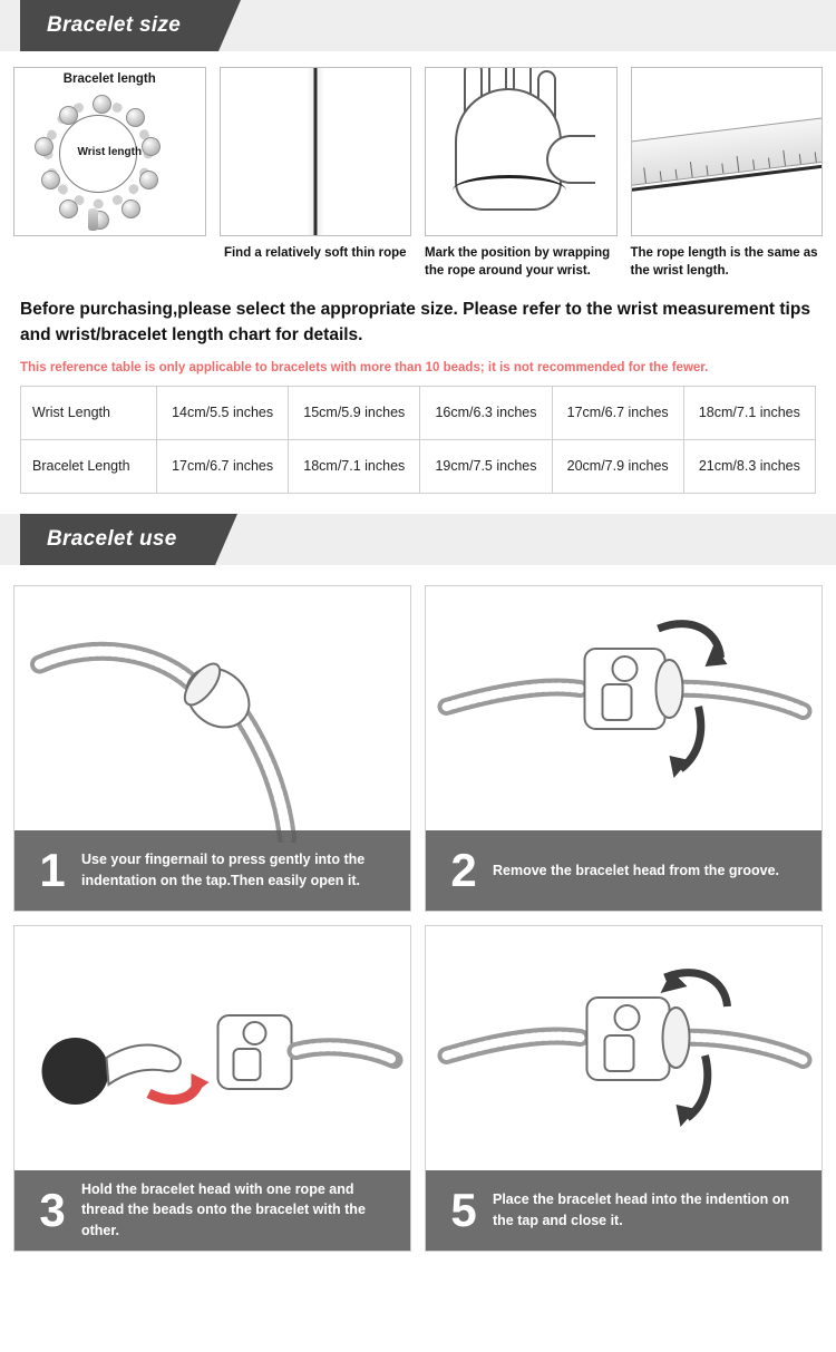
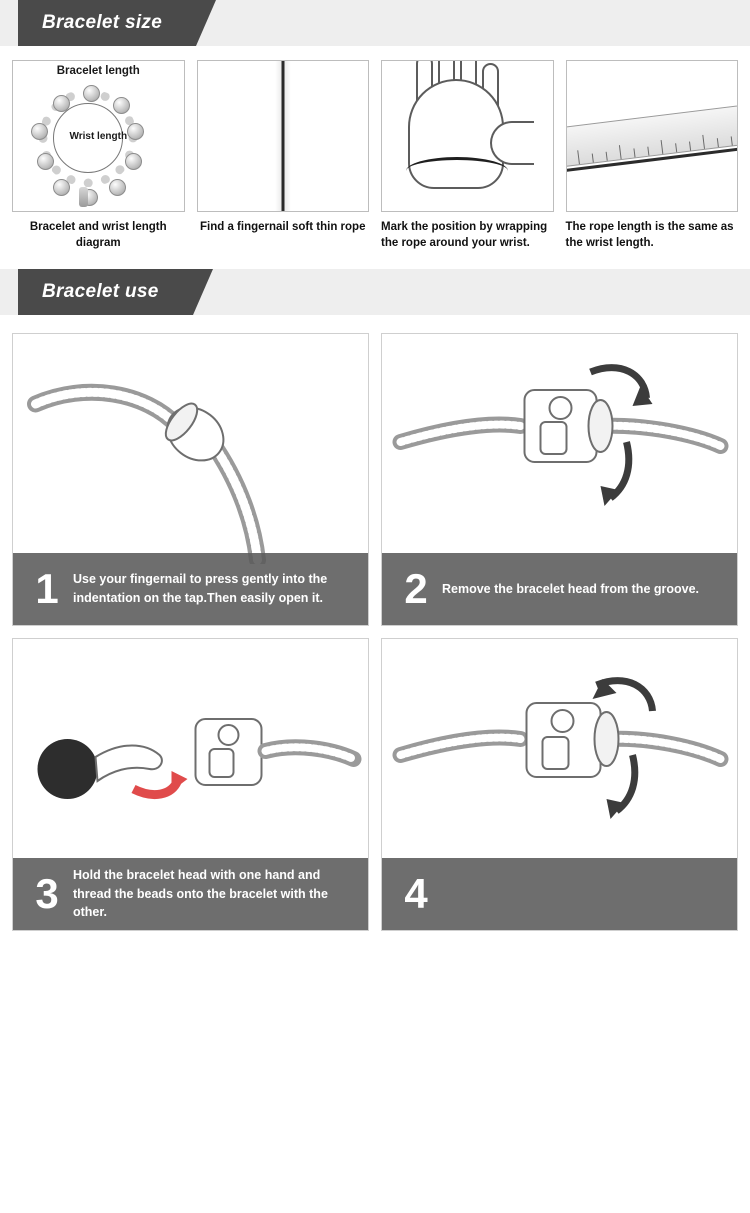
  Bracelet size
  Bracelet length
  Wrist length
+ Bracelet and wrist length diagram
- Find a relatively soft thin rope
+ Find a fingernail soft thin rope
  Mark the position by wrapping the rope around your wrist.
  The rope length is the same as the wrist length.
- Before purchasing,please select the appropriate size. Please refer to the wrist measurement tips and wrist/bracelet length chart for details.
- This reference table is only applicable to bracelets with more than 10 beads; it is not recommended for the fewer.
- Wrist Length	14cm/5.5 inches	15cm/5.9 inches	16cm/6.3 inches	17cm/6.7 inches	18cm/7.1 inches
- Bracelet Length	17cm/6.7 inches	18cm/7.1 inches	19cm/7.5 inches	20cm/7.9 inches	21cm/8.3 inches
  Bracelet use
  1
  Use your fingernail to press gently into the indentation on the tap.Then easily open it.
  2
  Remove the bracelet head from the groove.
  3
- Hold the bracelet head with one rope and thread the beads onto the bracelet with the other.
+ Hold the bracelet head with one hand and thread the beads onto the bracelet with the other.
- 5
+ 4
- Place the bracelet head into the indention on the tap and close it.
